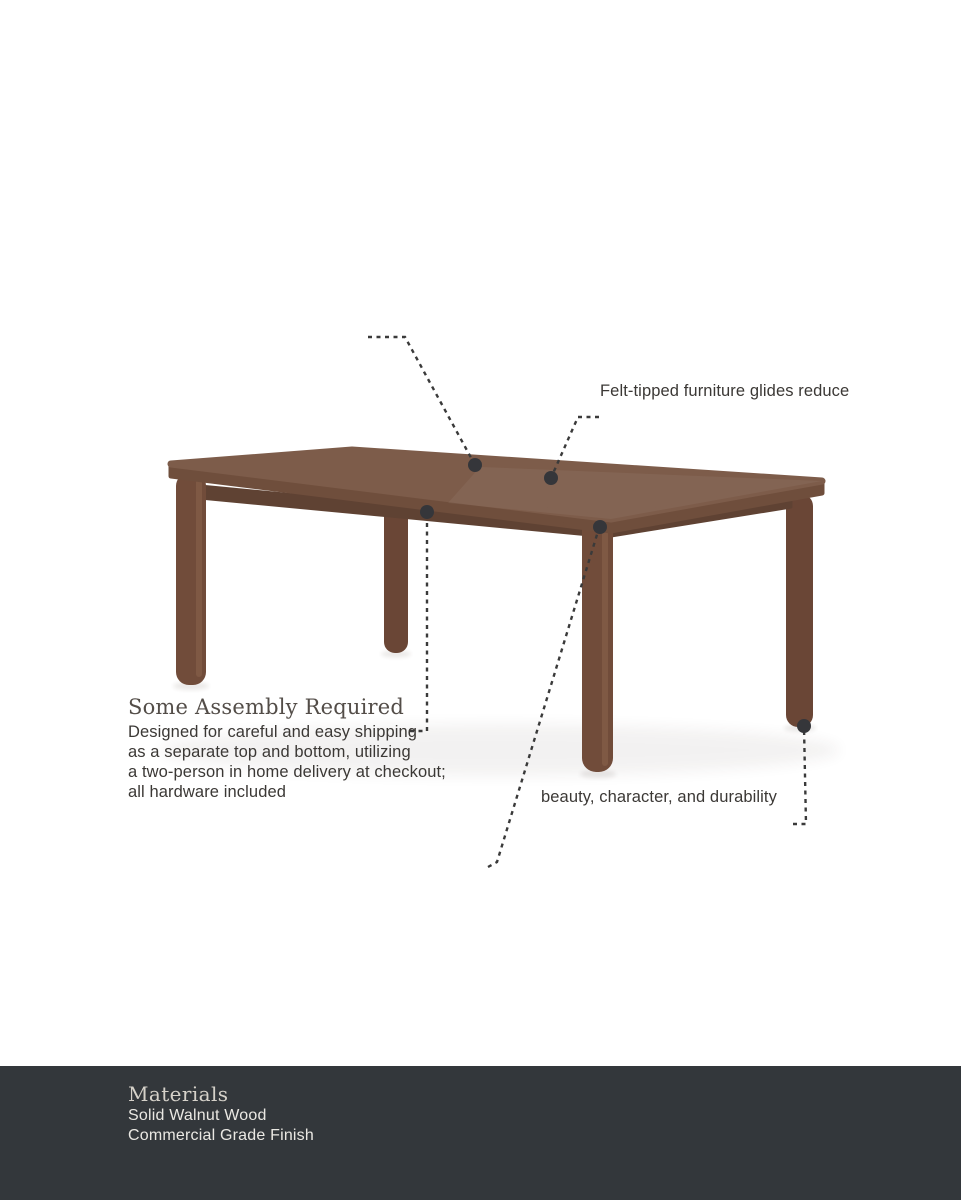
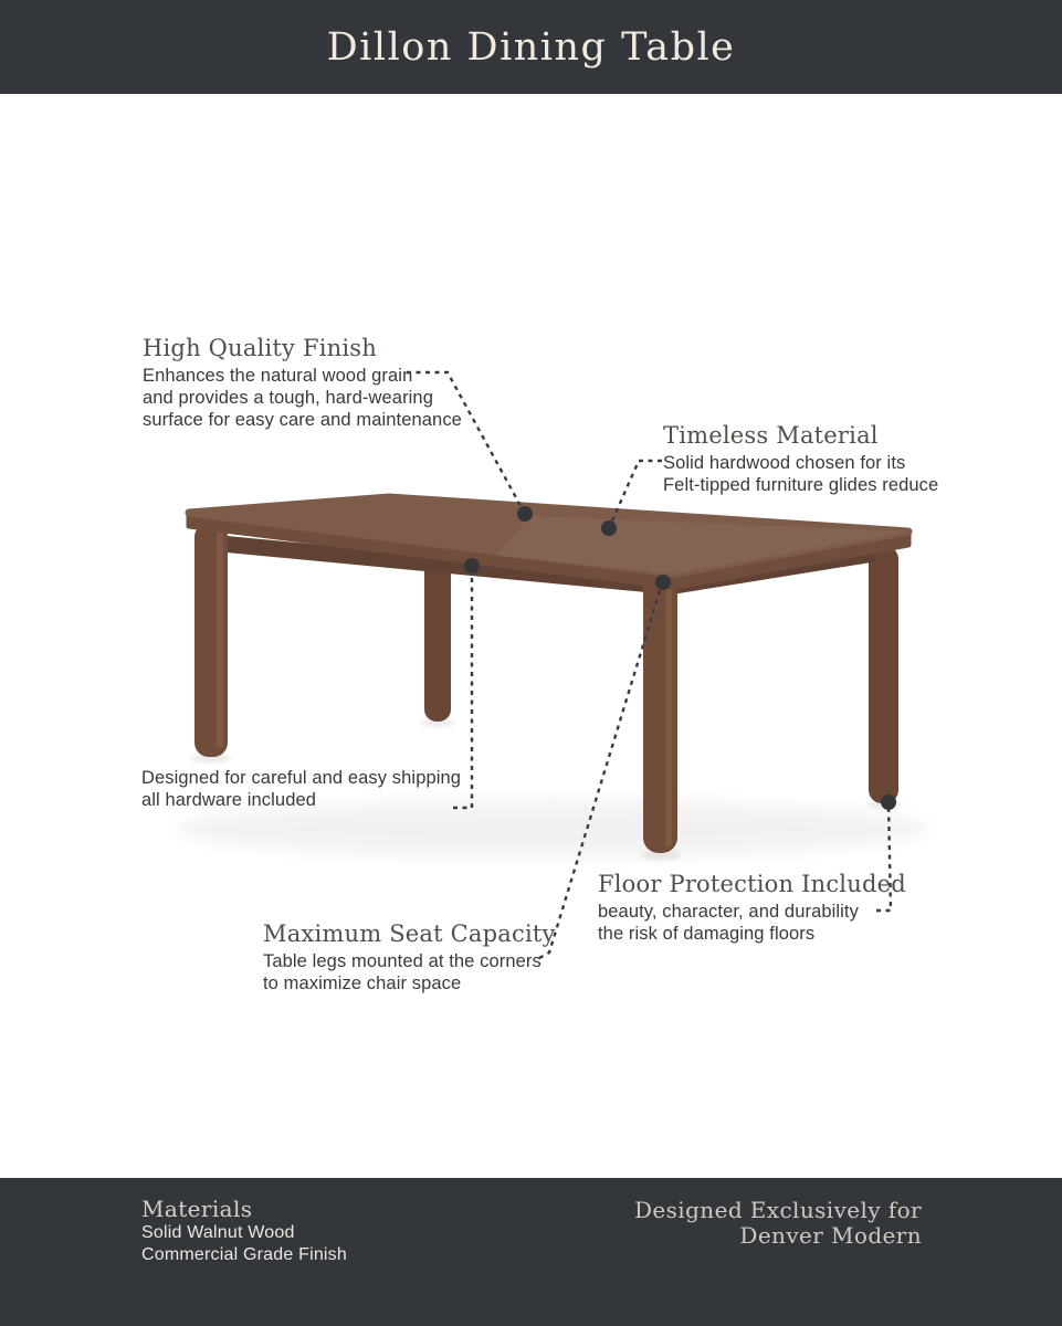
+ Dillon Dining Table
+ High Quality Finish
+ Enhances the natural wood grain
+ and provides a tough, hard-wearing
+ surface for easy care and maintenance
+ Timeless Material
+ Solid hardwood chosen for its
  Felt-tipped furniture glides reduce
- Some Assembly Required
  Designed for careful and easy shipping
- as a separate top and bottom, utilizing
- a two-person in home delivery at checkout;
  all hardware included
+ Maximum Seat Capacity
+ Table legs mounted at the corners
+ to maximize chair space
+ Floor Protection Included
  beauty, character, and durability
+ the risk of damaging floors
  Materials
  Solid Walnut Wood
  Commercial Grade Finish
+ Designed Exclusively for
+ Denver Modern
